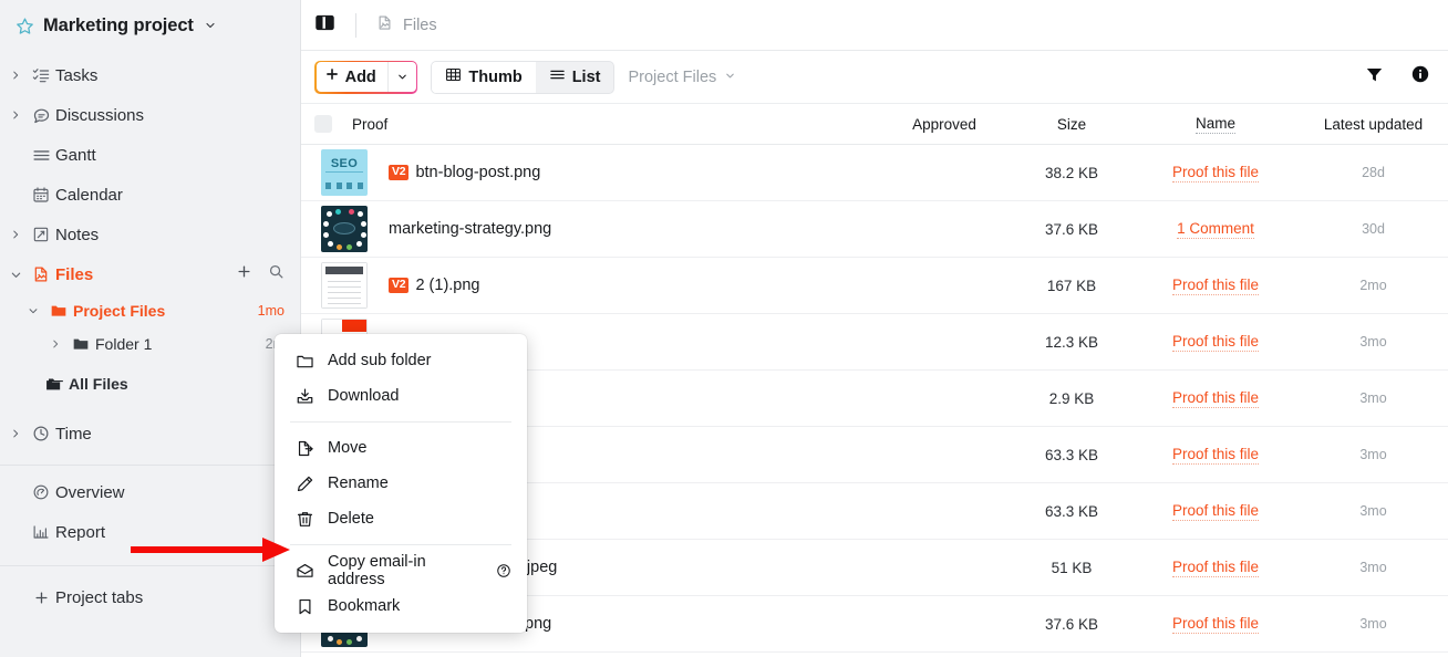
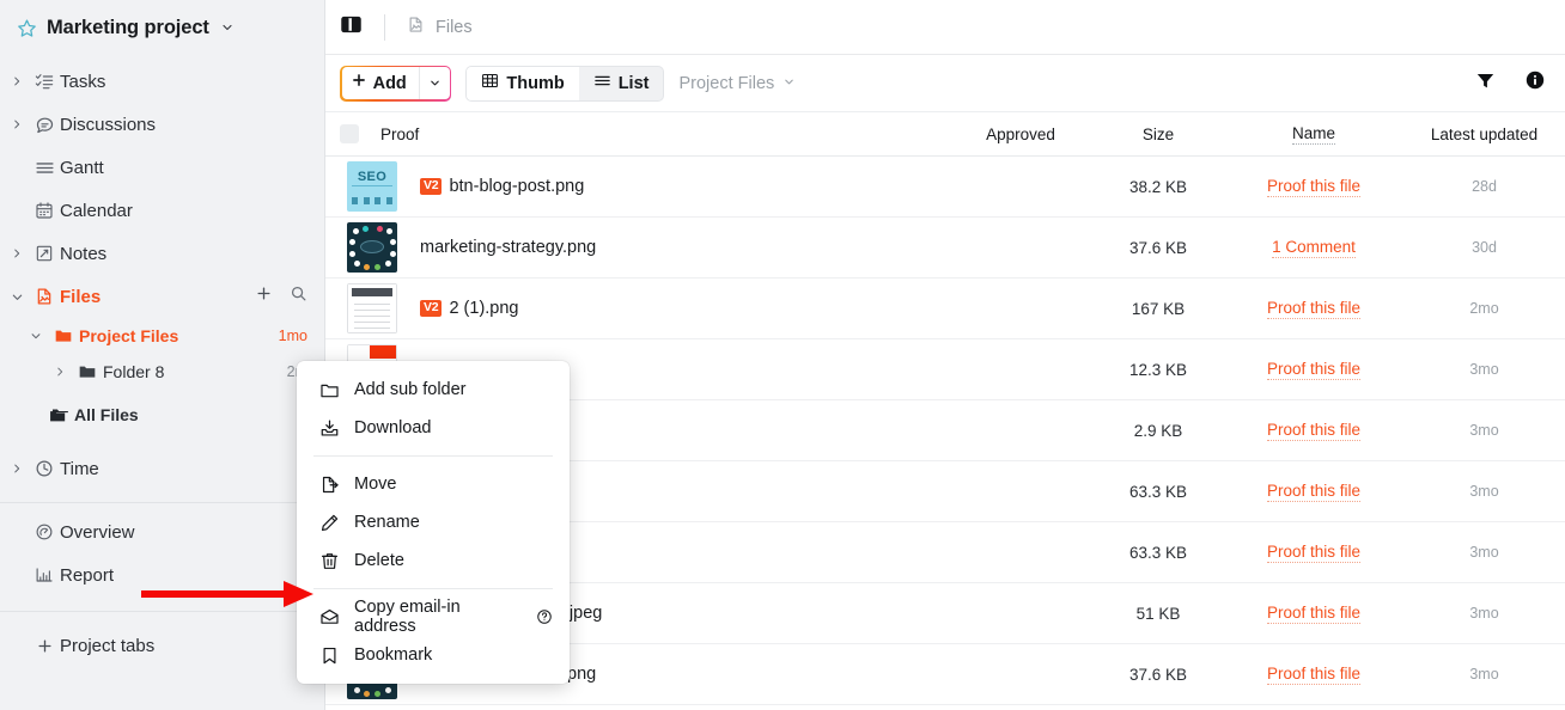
  Marketing project
  Tasks
  Discussions
  Gantt
  Calendar
  Notes
  Files
  Project Files
  1mo
- Folder 1
+ Folder 8
  All Files
  Time
  Overview
  Report
  Project tabs
  Files
  Add
  Thumb
  List
  Project Files
  Proof
  Approved
  Size
  Name
  Latest updated
  SEO
  V2
  btn-blog-post.png
  38.2 KB
  Proof this file
  28d
  marketing-strategy.png
  37.6 KB
  1 Comment
  30d
  V2
  2 (1).png
  167 KB
  Proof this file
  2mo
  12.3 KB
  Proof this file
  3mo
  2.9 KB
  Proof this file
  3mo
  63.3 KB
  Proof this file
  3mo
  63.3 KB
  Proof this file
  3mo
  51 KB
  Proof this file
  3mo
  37.6 KB
  Proof this file
  3mo
  Add sub folder
  Download
  Move
  Rename
  Delete
  Copy email-in address
  Bookmark
